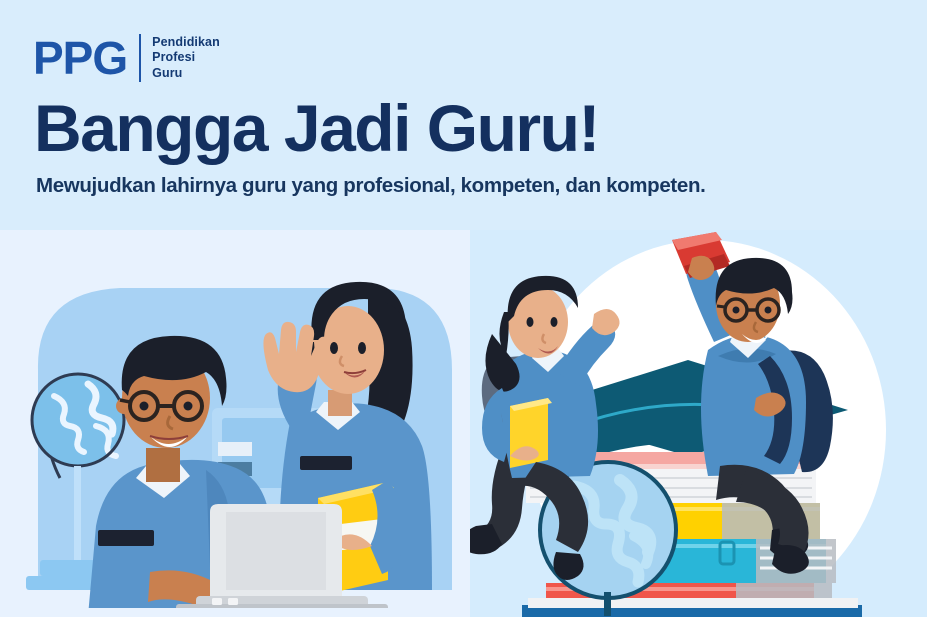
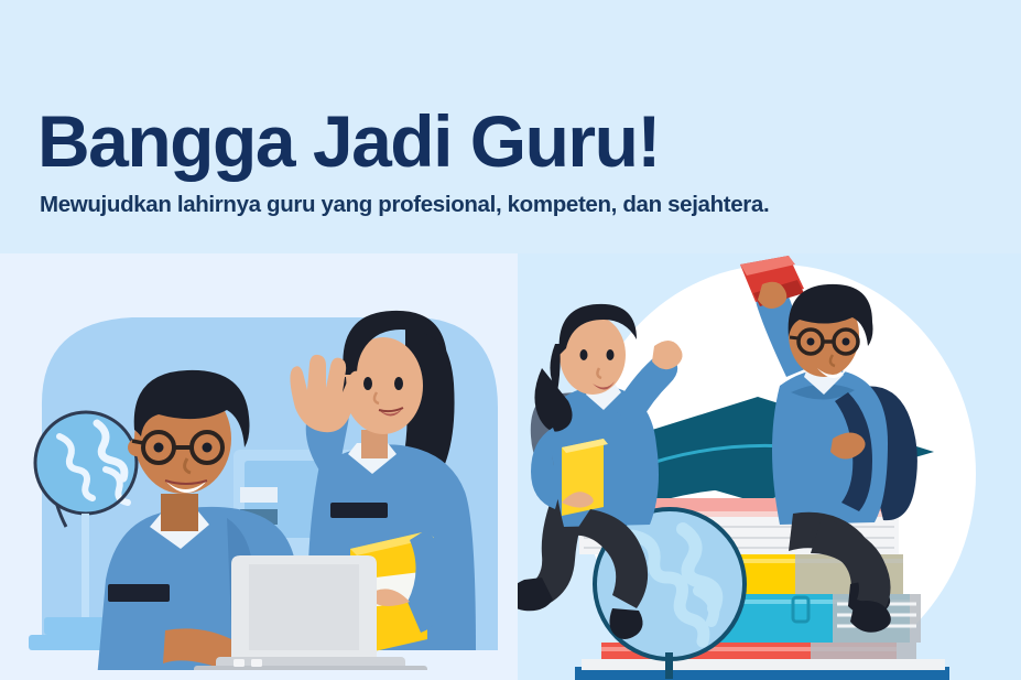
- PPG
- Pendidikan
- Profesi
- Guru
  Bangga Jadi Guru!
- Mewujudkan lahirnya guru yang profesional, kompeten, dan kompeten.
+ Mewujudkan lahirnya guru yang profesional, kompeten, dan sejahtera.
